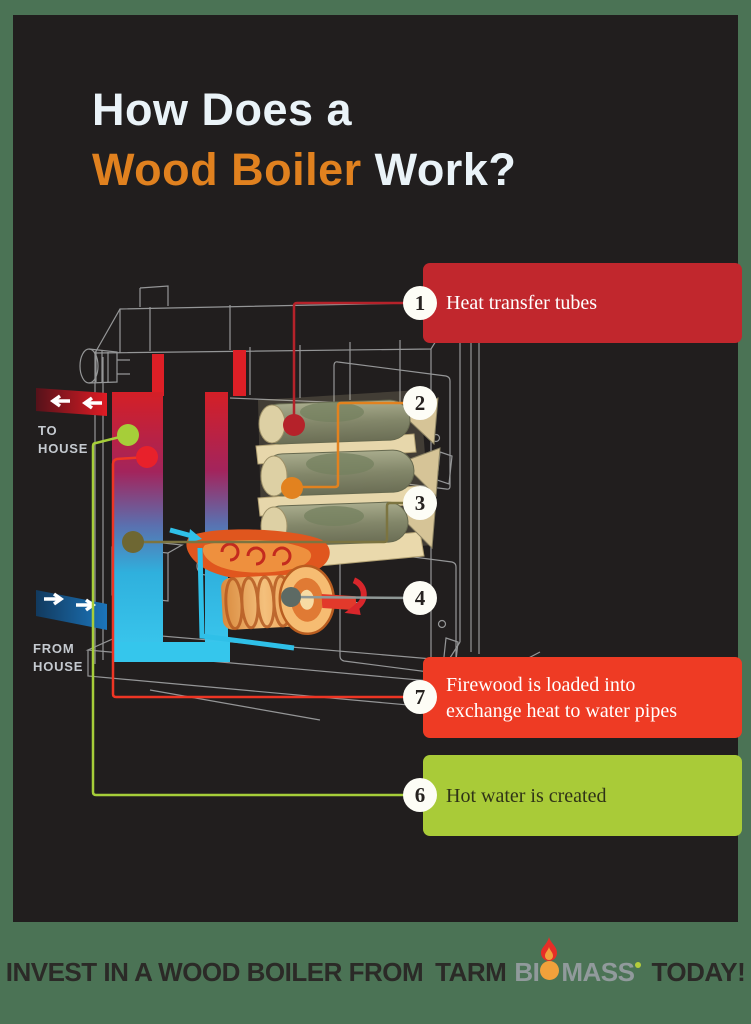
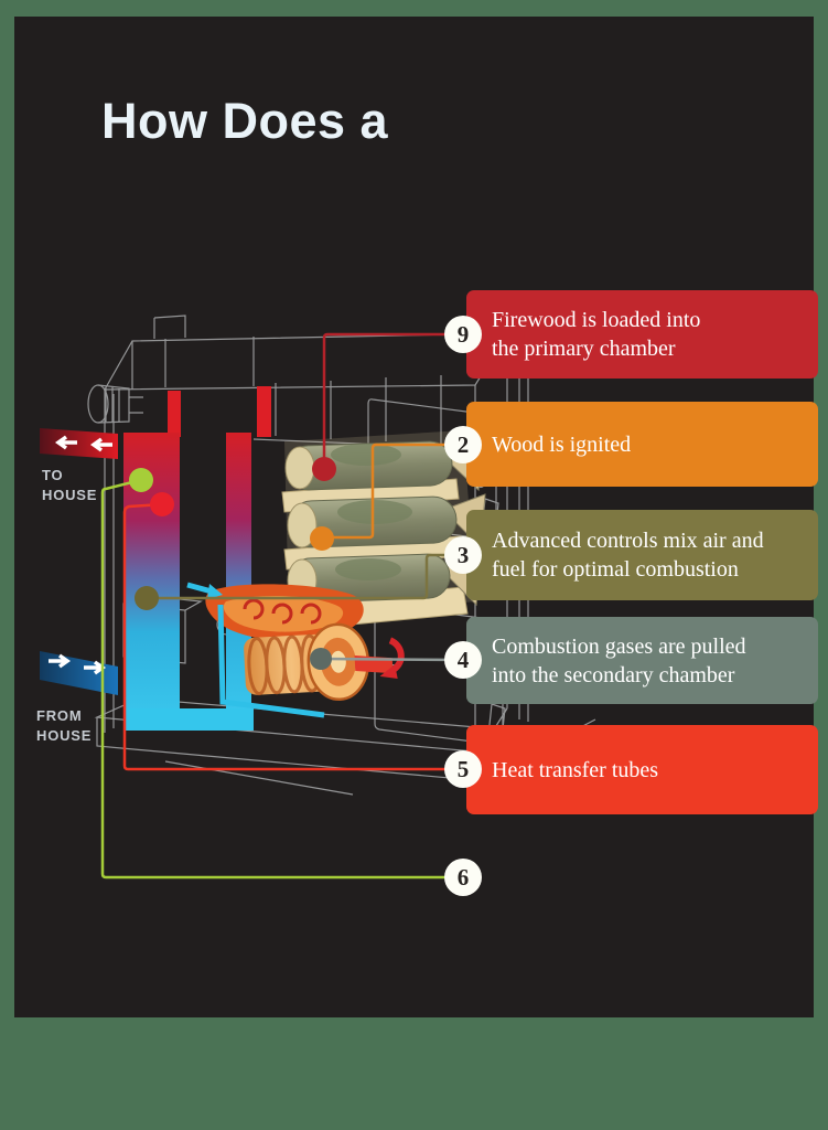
  How Does a
- Wood Boiler Work?
  TO
  HOUSE
  FROM
  HOUSE
- Heat transfer tubes
+ Firewood is loaded into
+ the primary chamber
+ Wood is ignited
+ Advanced controls mix air and
+ fuel for optimal combustion
+ Combustion gases are pulled
+ into the secondary chamber
- Firewood is loaded into
+ Heat transfer tubes
- exchange heat to water pipes
- Hot water is created
- 1
+ 9
  2
  3
  4
- 7
+ 5
  6
- INVEST IN A WOOD BOILER FROM
- TARM
- BI MASS
- TODAY!
